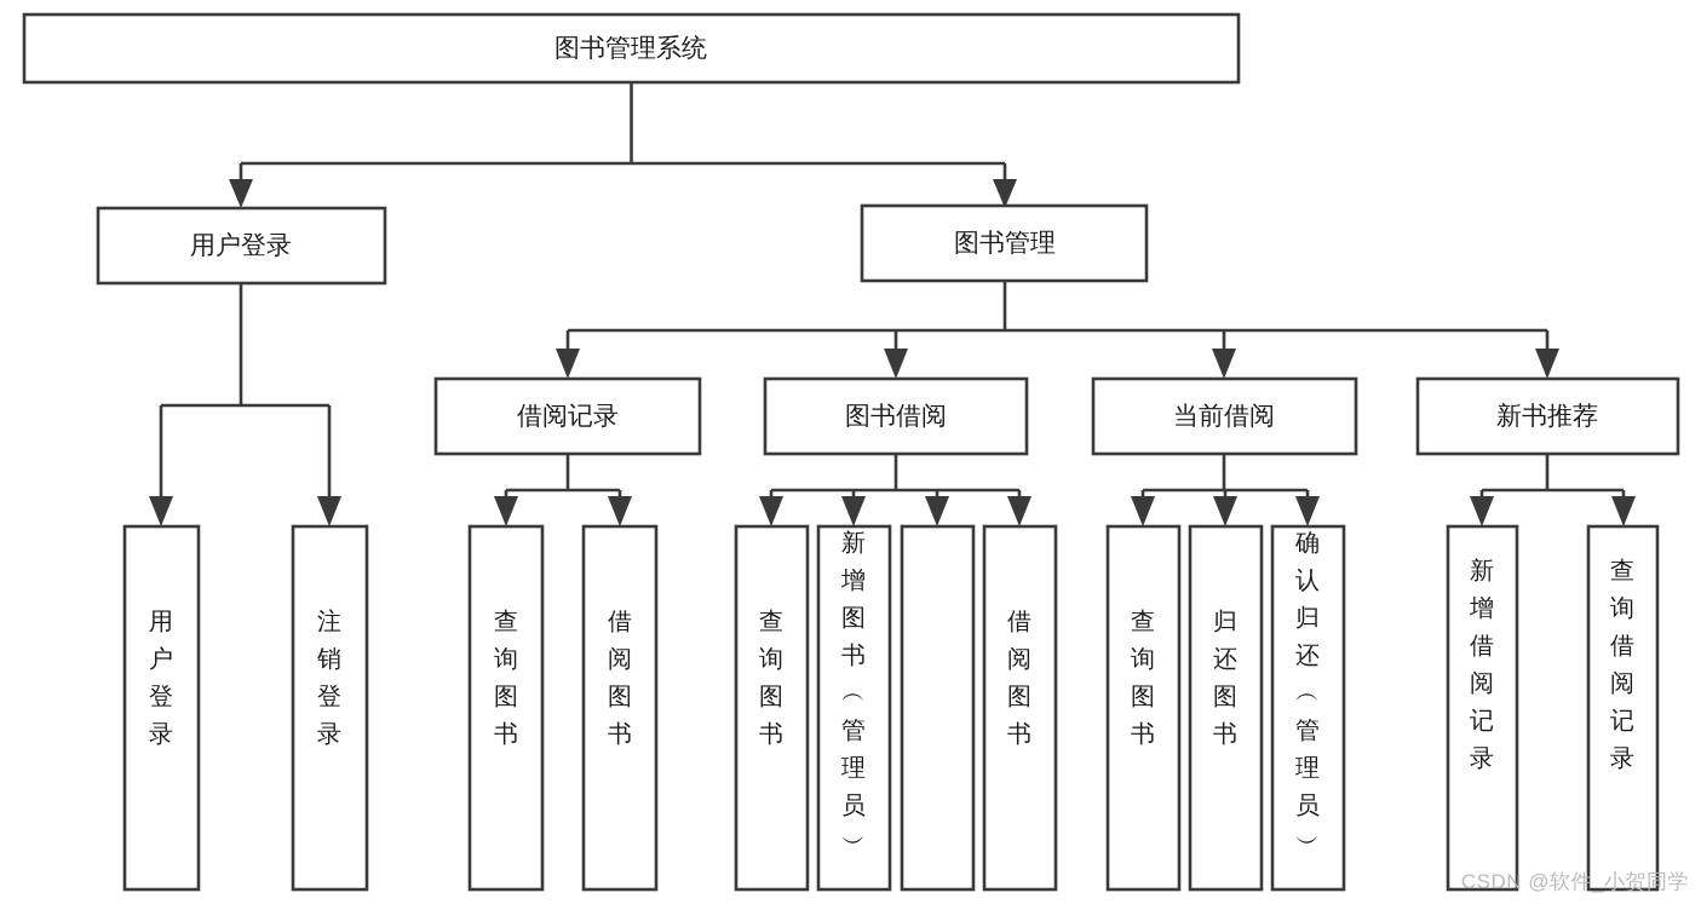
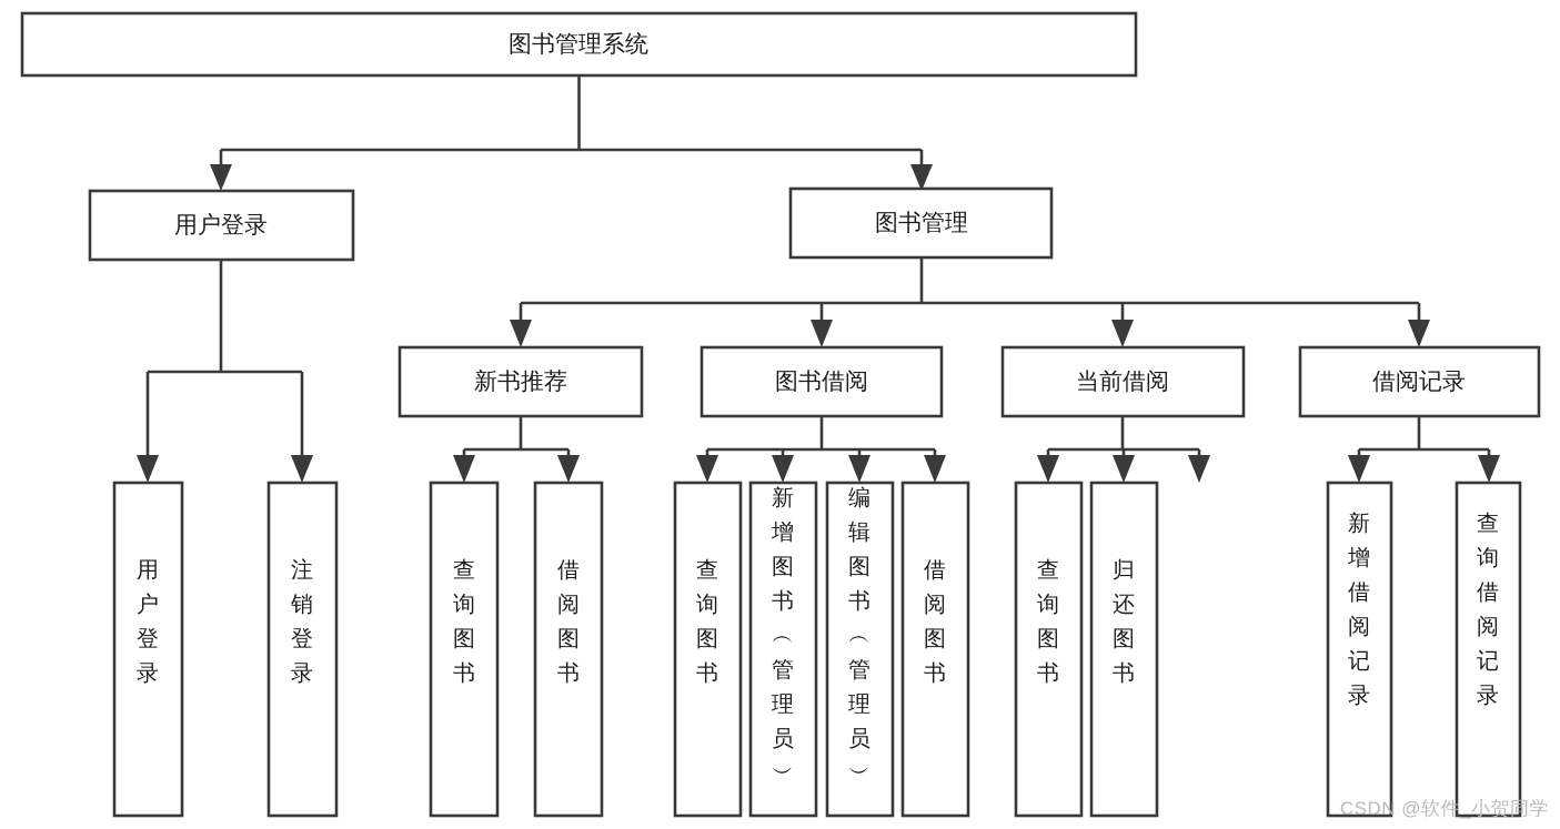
  图书管理系统
  用户登录
  图书管理
- 借阅记录
+ 新书推荐
  图书借阅
  当前借阅
- 新书推荐
+ 借阅记录
  用户登录
  注销登录
  查询图书
  借阅图书
  查询图书
  新增图书 ︵ 管理员 ︶
+ 编辑图书 ︵ 管理员 ︶
  借阅图书
  查询图书
  归还图书
- 确认归还 ︵ 管理员 ︶
  新增借阅记录
  查询借阅记录
  CSDN @软件_小贺同学
